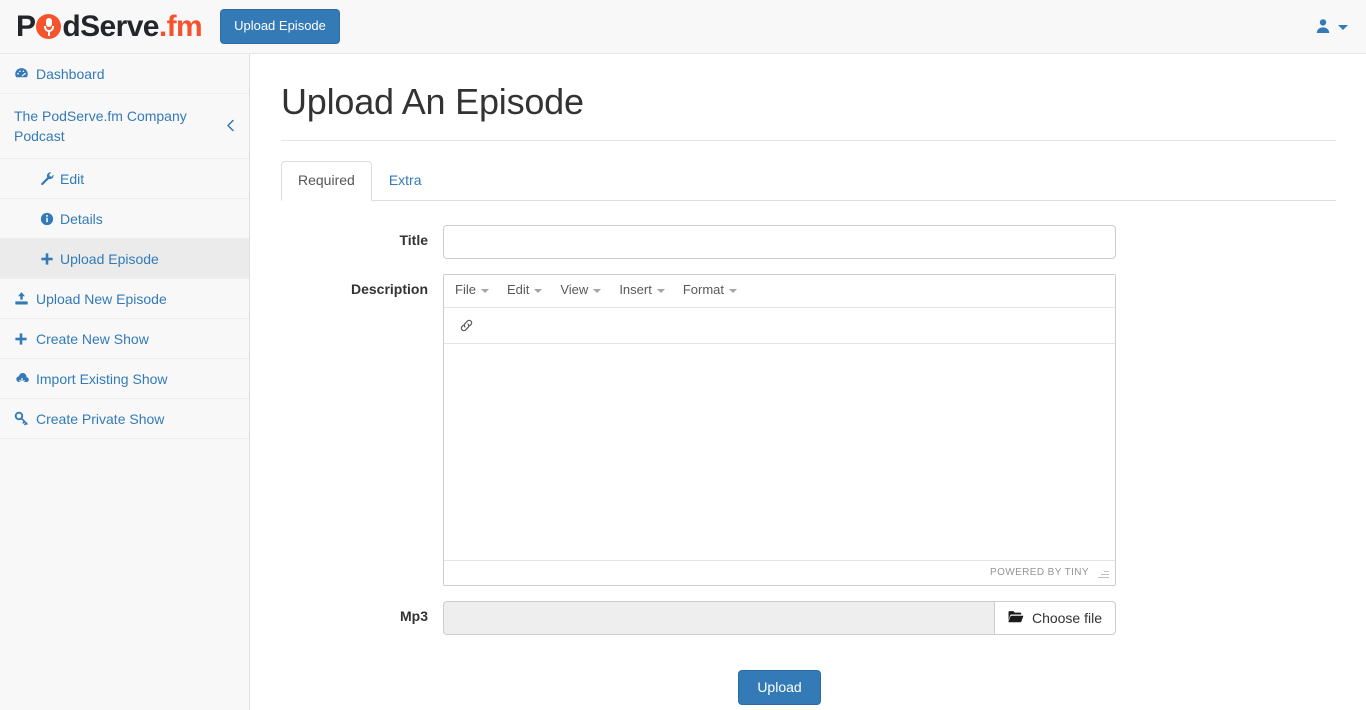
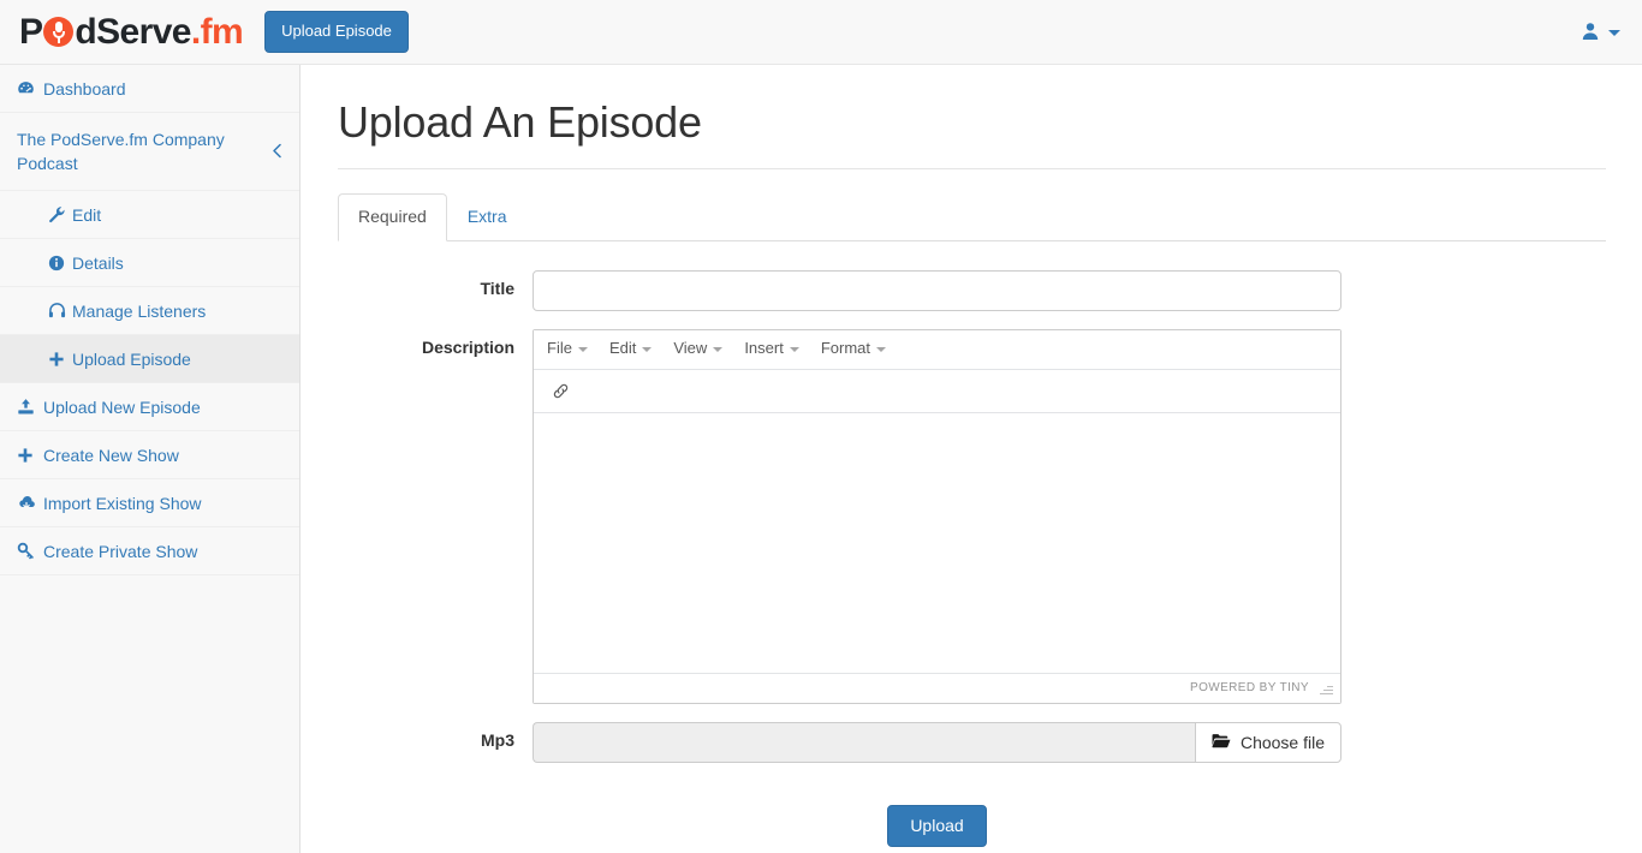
  P
  dServe
  .fm
  Upload Episode
  Dashboard
  The PodServe.fm Company Podcast
  Edit
  Details
+ Manage Listeners
  Upload Episode
  Upload New Episode
  Create New Show
  Import Existing Show
  Create Private Show
  Upload An Episode
  Required
  Extra
  Title
  Description
  File
  Edit
  View
  Insert
  Format
  POWERED BY TINY
  Mp3
  Choose file
  Upload
